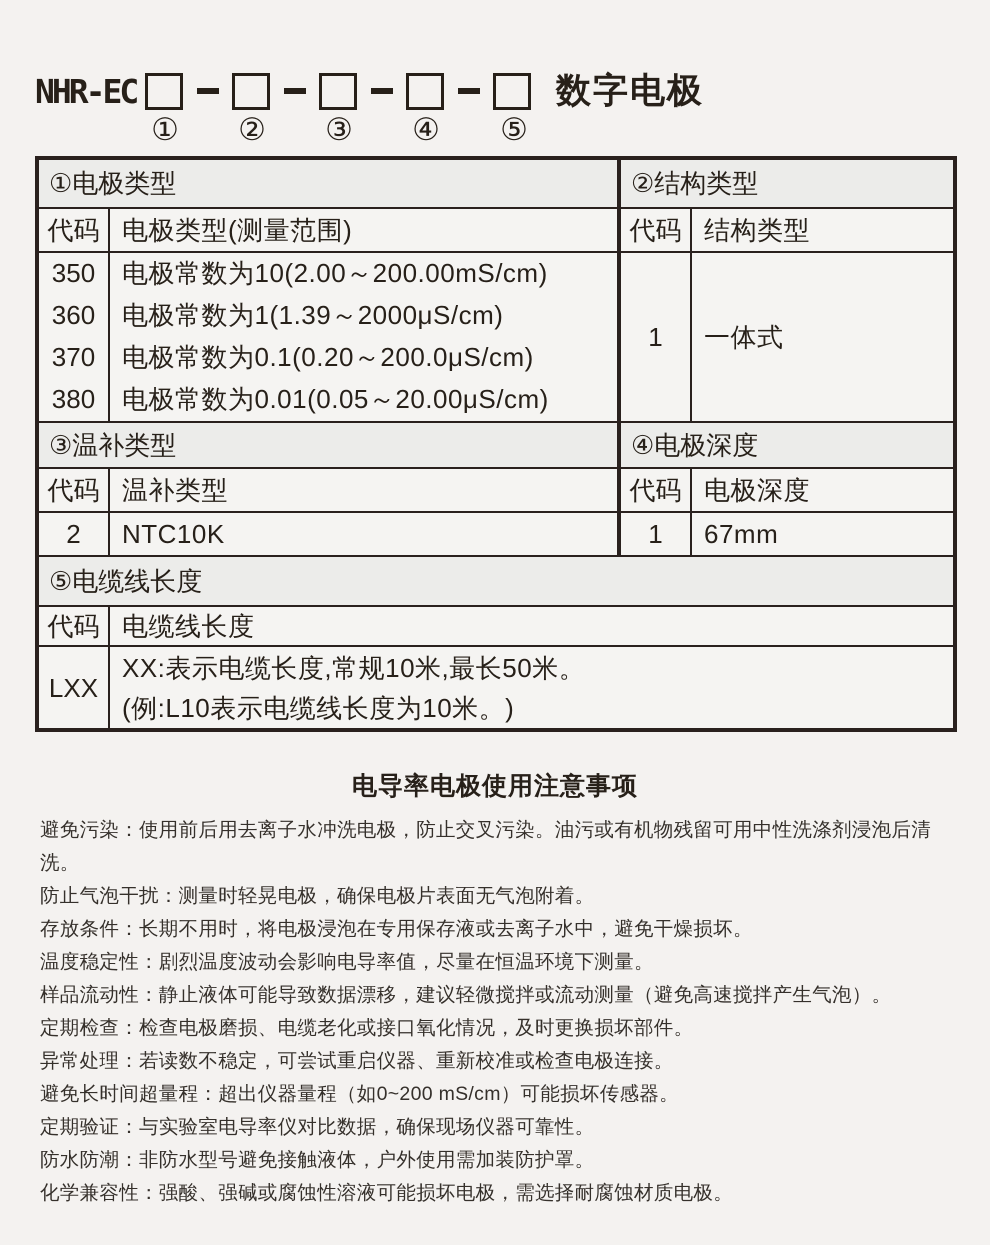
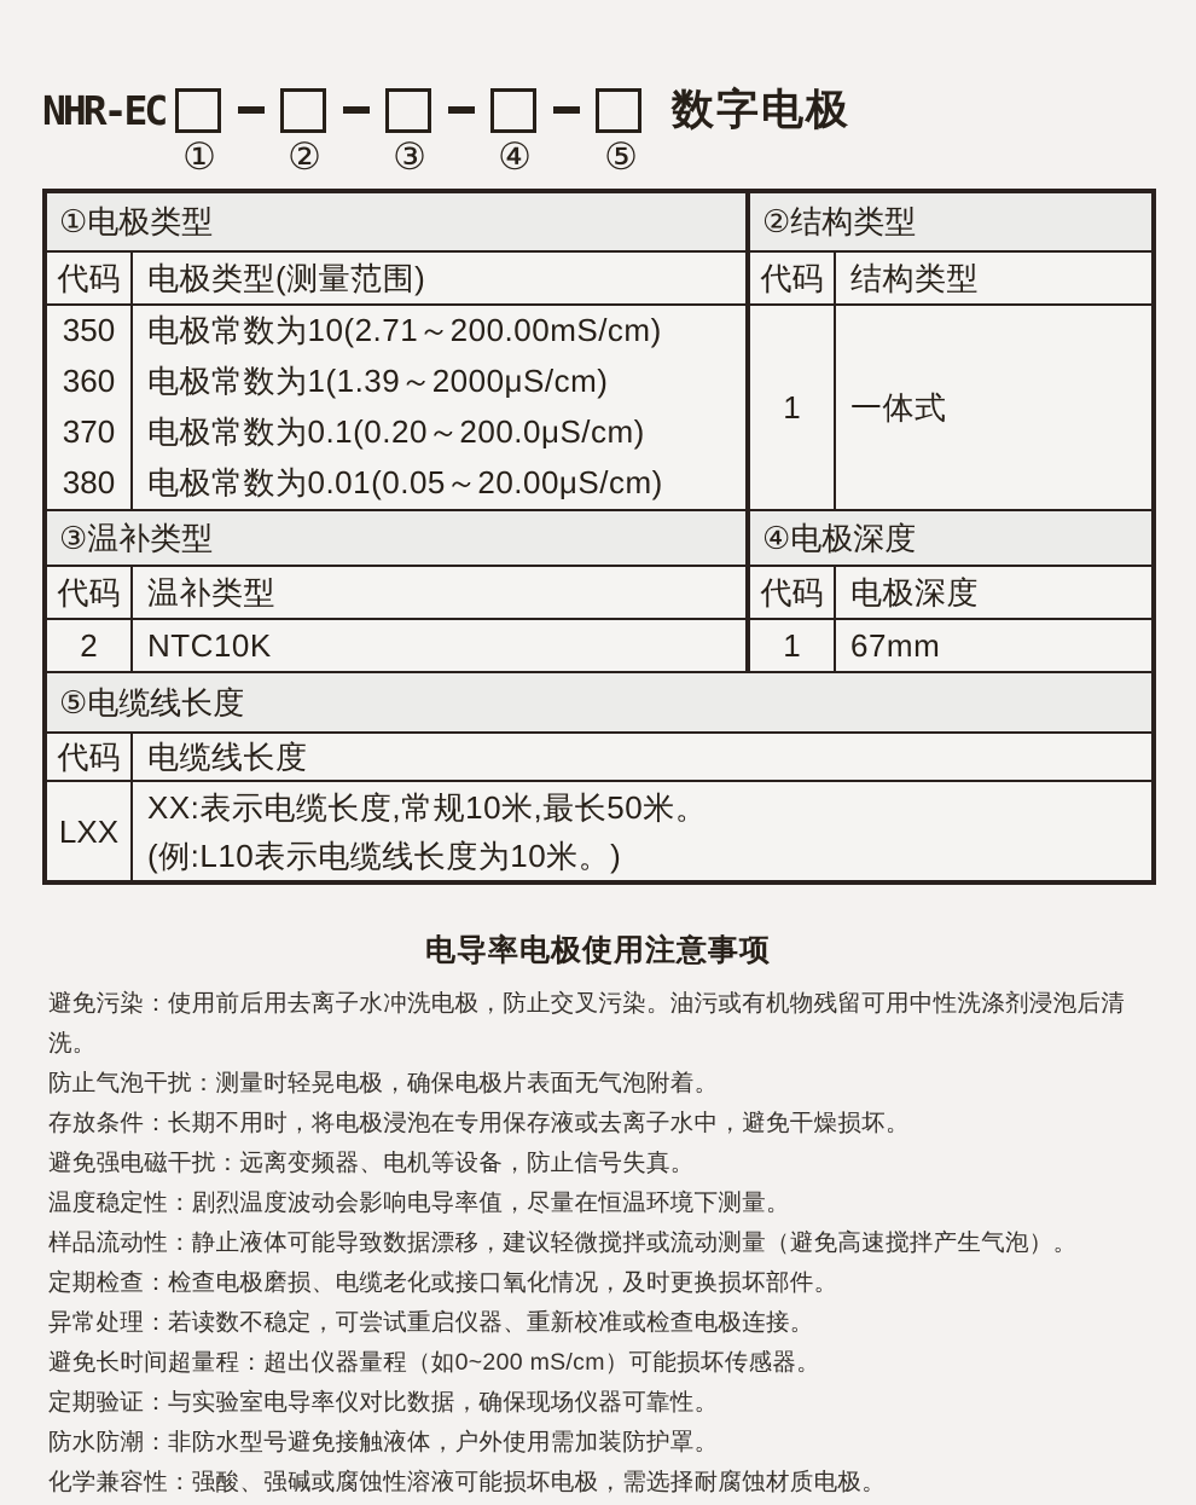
  NHR-EC
  数字电极
  ①
  ②
  ③
  ④
  ⑤
  ①电极类型	②结构类型
  代码	电极类型(测量范围)	代码	结构类型
- 350	电极常数为10(2.00～200.00mS/cm)	1	一体式
+ 350	电极常数为10(2.71～200.00mS/cm)	1	一体式
  360	电极常数为1(1.39～2000μS/cm)
  370	电极常数为0.1(0.20～200.0μS/cm)
  380	电极常数为0.01(0.05～20.00μS/cm)
  ③温补类型	④电极深度
  代码	温补类型	代码	电极深度
  2	NTC10K	1	67mm
  ⑤电缆线长度
  代码	电缆线长度
  LXX	XX:表示电缆长度,常规10米,最长50米。 (例:L10表示电缆线长度为10米。)
  电导率电极使用注意事项
  避免污染：使用前后用去离子水冲洗电极，防止交叉污染。油污或有机物残留可用中性洗涤剂浸泡后清洗。
  防止气泡干扰：测量时轻晃电极，确保电极片表面无气泡附着。
  存放条件：长期不用时，将电极浸泡在专用保存液或去离子水中，避免干燥损坏。
+ 避免强电磁干扰：远离变频器、电机等设备，防止信号失真。
  温度稳定性：剧烈温度波动会影响电导率值，尽量在恒温环境下测量。
  样品流动性：静止液体可能导致数据漂移，建议轻微搅拌或流动测量（避免高速搅拌产生气泡）。
  定期检查：检查电极磨损、电缆老化或接口氧化情况，及时更换损坏部件。
  异常处理：若读数不稳定，可尝试重启仪器、重新校准或检查电极连接。
  避免长时间超量程：超出仪器量程（如0~200 mS/cm）可能损坏传感器。
  定期验证：与实验室电导率仪对比数据，确保现场仪器可靠性。
  防水防潮：非防水型号避免接触液体，户外使用需加装防护罩。
  化学兼容性：强酸、强碱或腐蚀性溶液可能损坏电极，需选择耐腐蚀材质电极。
